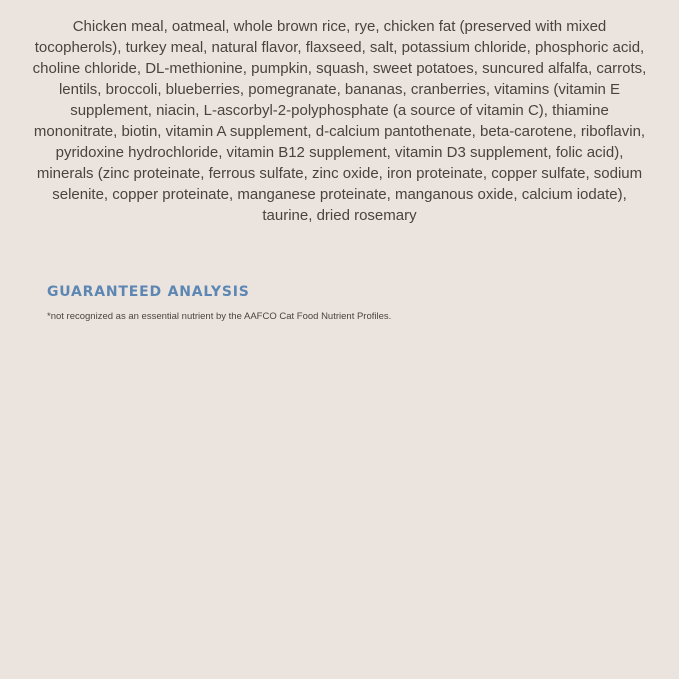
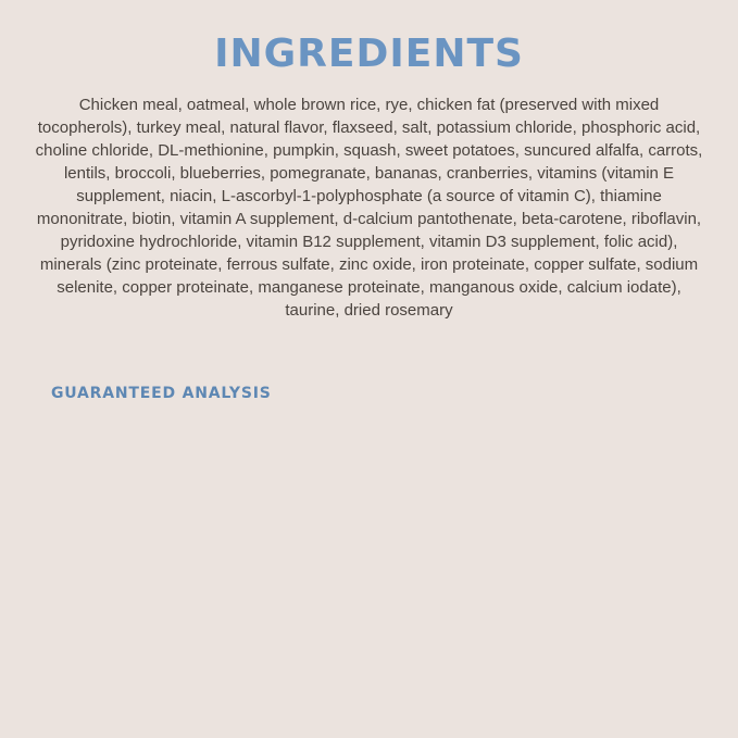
+ INGREDIENTS
- Chicken meal, oatmeal, whole brown rice, rye, chicken fat (preserved with mixed tocopherols), turkey meal, natural flavor, flaxseed, salt, potassium chloride, phosphoric acid, choline chloride, DL-methionine, pumpkin, squash, sweet potatoes, suncured alfalfa, carrots, lentils, broccoli, blueberries, pomegranate, bananas, cranberries, vitamins (vitamin E supplement, niacin, L-ascorbyl-2-polyphosphate (a source of vitamin C), thiamine mononitrate, biotin, vitamin A supplement, d-calcium pantothenate, beta-carotene, riboflavin, pyridoxine hydrochloride, vitamin B12 supplement, vitamin D3 supplement, folic acid), minerals (zinc proteinate, ferrous sulfate, zinc oxide, iron proteinate, copper sulfate, sodium selenite, copper proteinate, manganese proteinate, manganous oxide, calcium iodate), taurine, dried rosemary
+ Chicken meal, oatmeal, whole brown rice, rye, chicken fat (preserved with mixed tocopherols), turkey meal, natural flavor, flaxseed, salt, potassium chloride, phosphoric acid, choline chloride, DL-methionine, pumpkin, squash, sweet potatoes, suncured alfalfa, carrots, lentils, broccoli, blueberries, pomegranate, bananas, cranberries, vitamins (vitamin E supplement, niacin, L-ascorbyl-1-polyphosphate (a source of vitamin C), thiamine mononitrate, biotin, vitamin A supplement, d-calcium pantothenate, beta-carotene, riboflavin, pyridoxine hydrochloride, vitamin B12 supplement, vitamin D3 supplement, folic acid), minerals (zinc proteinate, ferrous sulfate, zinc oxide, iron proteinate, copper sulfate, sodium selenite, copper proteinate, manganese proteinate, manganous oxide, calcium iodate), taurine, dried rosemary
  GUARANTEED ANALYSIS
- *not recognized as an essential nutrient by the AAFCO Cat Food Nutrient Profiles.
